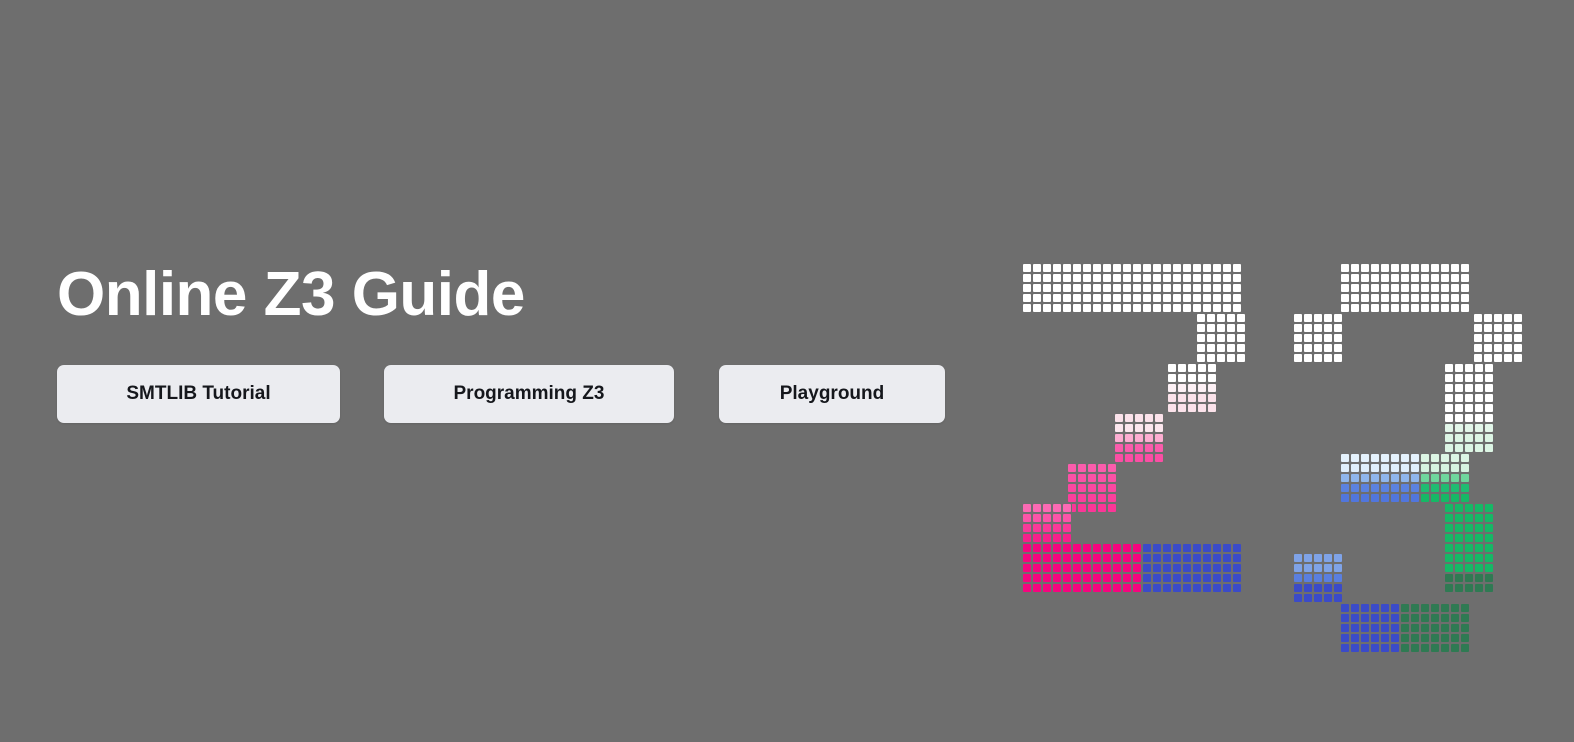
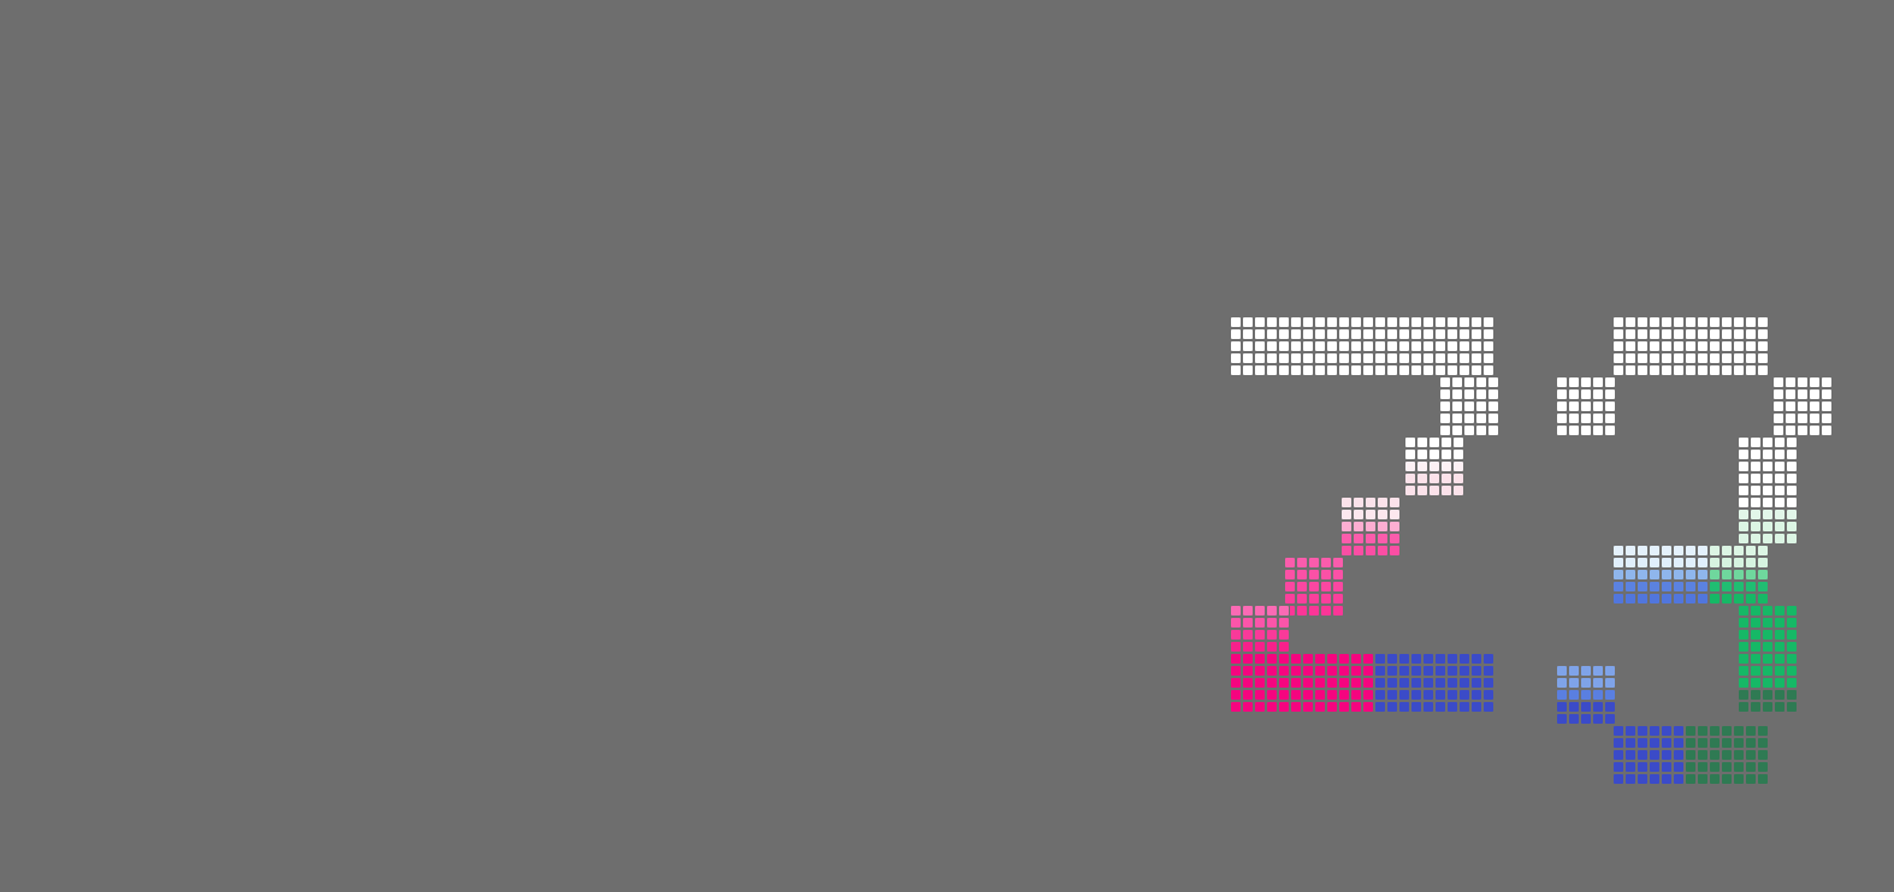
- Online Z3 Guide
- SMTLIB Tutorial
- Programming Z3
- Playground
